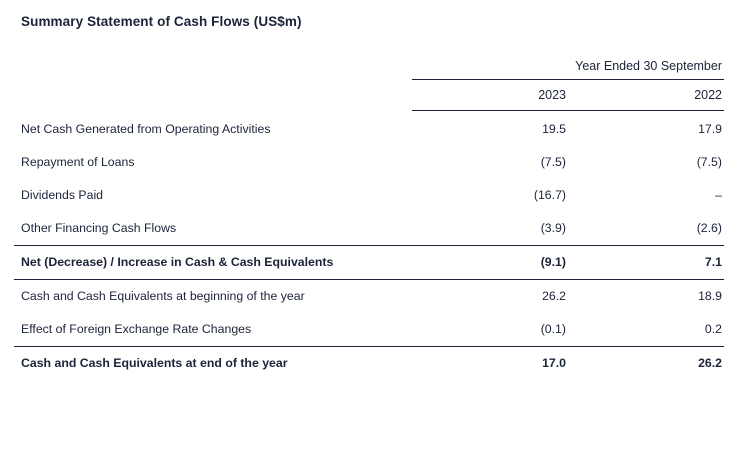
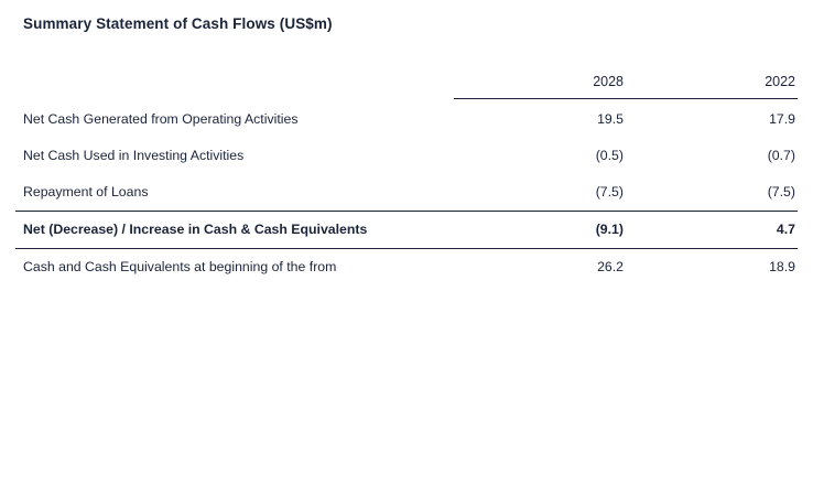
  Summary Statement of Cash Flows (US$m)
- 	Year Ended 30 September
- 	2023	2022
+ 	2028	2022
  Net Cash Generated from Operating Activities	19.5	17.9
+ Net Cash Used in Investing Activities	(0.5)	(0.7)
  Repayment of Loans	(7.5)	(7.5)
- Dividends Paid	(16.7)	–
- Other Financing Cash Flows	(3.9)	(2.6)
- Net (Decrease) / Increase in Cash & Cash Equivalents	(9.1)	7.1
+ Net (Decrease) / Increase in Cash & Cash Equivalents	(9.1)	4.7
- Cash and Cash Equivalents at beginning of the year	26.2	18.9
+ Cash and Cash Equivalents at beginning of the from	26.2	18.9
- Effect of Foreign Exchange Rate Changes	(0.1)	0.2
- Cash and Cash Equivalents at end of the year	17.0	26.2
